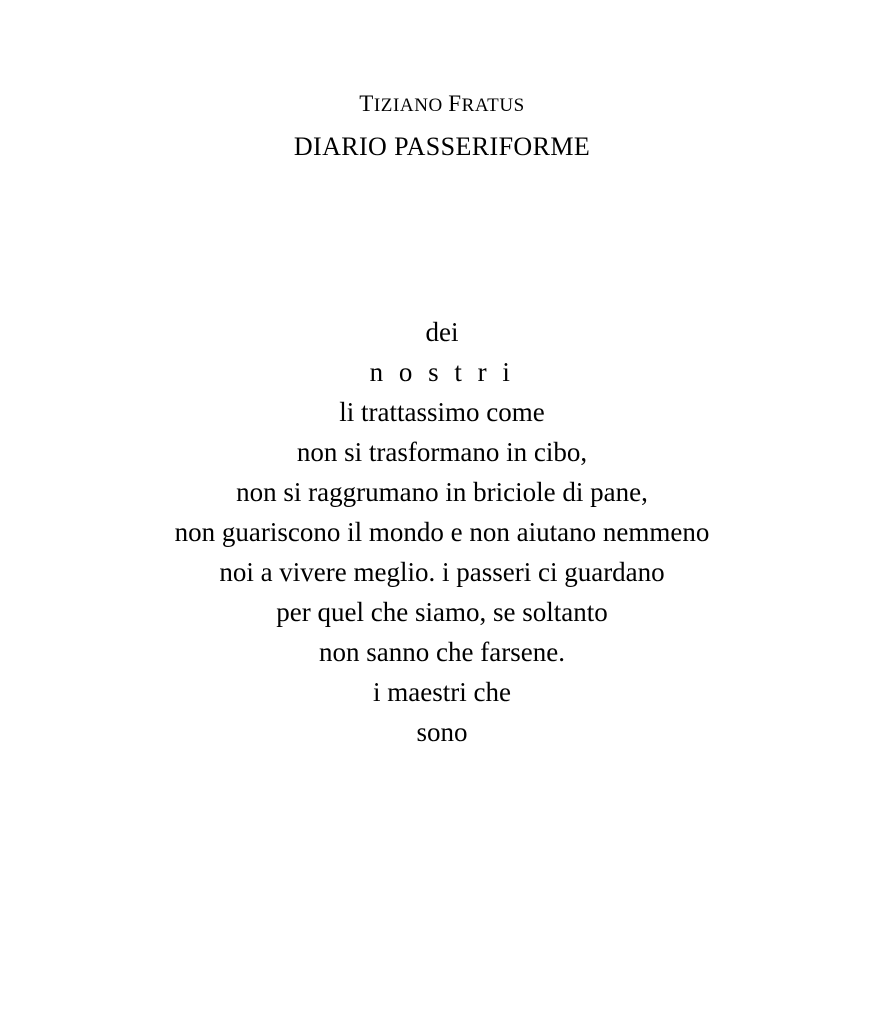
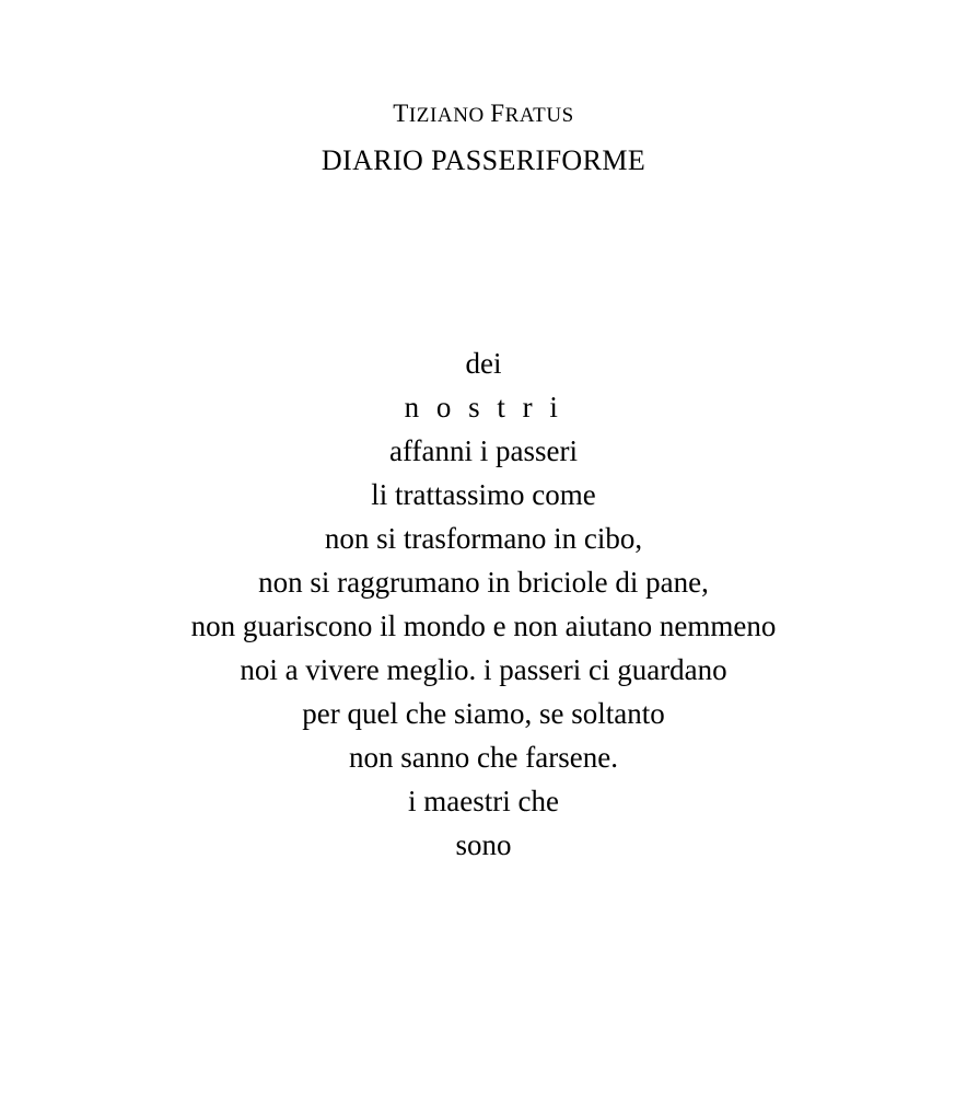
  TIZIANO FRATUS
  DIARIO PASSERIFORME
  dei
  n o s t r i
+ affanni i passeri
  li trattassimo come
  non si trasformano in cibo,
  non si raggrumano in briciole di pane,
  non guariscono il mondo e non aiutano nemmeno
  noi a vivere meglio. i passeri ci guardano
  per quel che siamo, se soltanto
  non sanno che farsene.
  i maestri che
  sono
